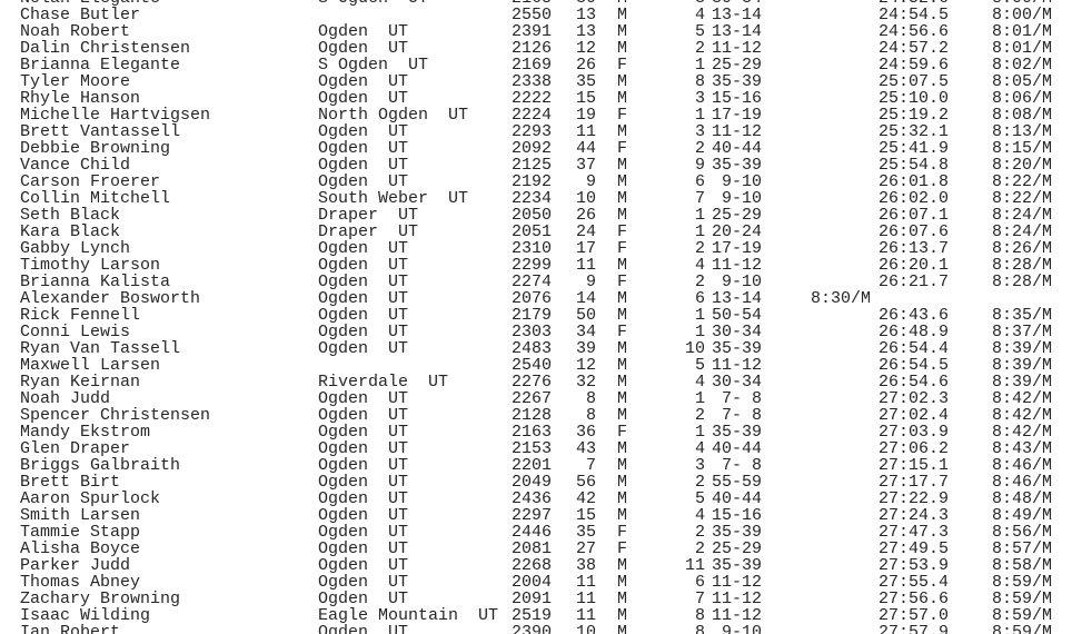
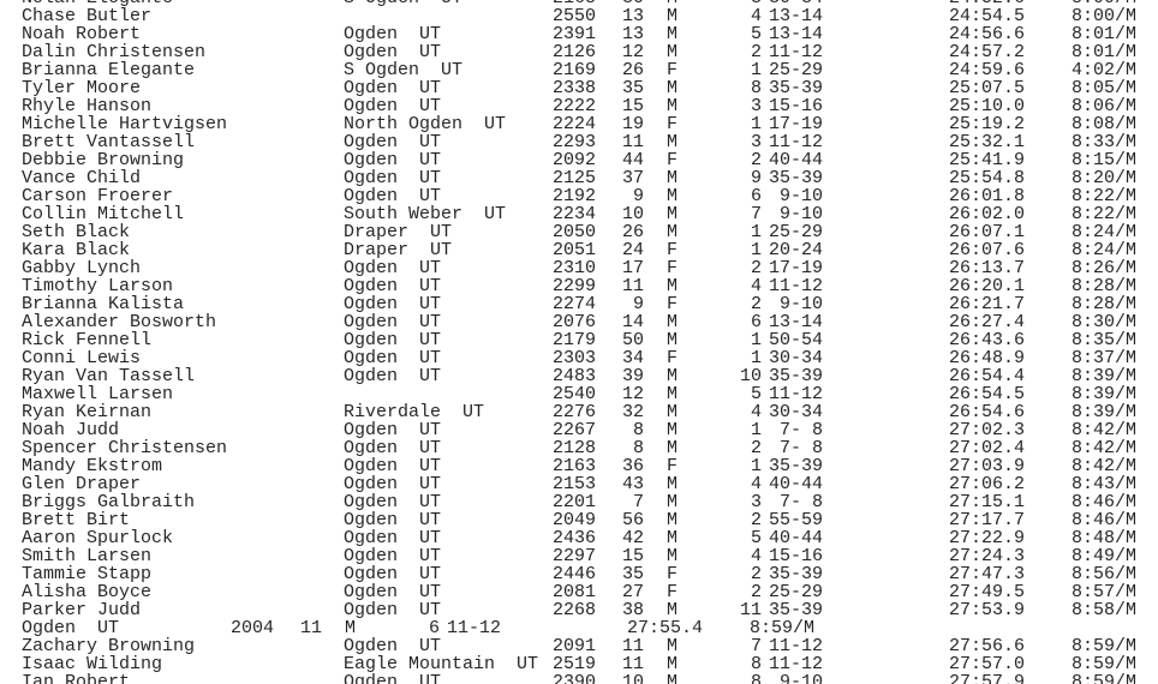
  Chase Butler
  2550
  13
  M
  4
  13-14
  24:54.5
  8:00/M
  Noah Robert
  Ogden UT
  2391
  13
  M
  5
  13-14
  24:56.6
  8:01/M
  Dalin Christensen
  Ogden UT
  2126
  12
  M
  2
  11-12
  24:57.2
  8:01/M
  Brianna Elegante
  S Ogden UT
  2169
  26
  F
  1
  25-29
  24:59.6
- 8:02/M
+ 4:02/M
  Tyler Moore
  Ogden UT
  2338
  35
  M
  8
  35-39
  25:07.5
  8:05/M
  Rhyle Hanson
  Ogden UT
  2222
  15
  M
  3
  15-16
  25:10.0
  8:06/M
  Michelle Hartvigsen
  North Ogden UT
  2224
  19
  F
  1
  17-19
  25:19.2
  8:08/M
  Brett Vantassell
  Ogden UT
  2293
  11
  M
  3
  11-12
  25:32.1
- 8:13/M
+ 8:33/M
  Debbie Browning
  Ogden UT
  2092
  44
  F
  2
  40-44
  25:41.9
  8:15/M
  Vance Child
  Ogden UT
  2125
  37
  M
  9
  35-39
  25:54.8
  8:20/M
  Carson Froerer
  Ogden UT
  2192
  9
  M
  6
  9-10
  26:01.8
  8:22/M
  Collin Mitchell
  South Weber UT
  2234
  10
  M
  7
  9-10
  26:02.0
  8:22/M
  Seth Black
  Draper UT
  2050
  26
  M
  1
  25-29
  26:07.1
  8:24/M
  Kara Black
  Draper UT
  2051
  24
  F
  1
  20-24
  26:07.6
  8:24/M
  Gabby Lynch
  Ogden UT
  2310
  17
  F
  2
  17-19
  26:13.7
  8:26/M
  Timothy Larson
  Ogden UT
  2299
  11
  M
  4
  11-12
  26:20.1
  8:28/M
  Brianna Kalista
  Ogden UT
  2274
  9
  F
  2
  9-10
  26:21.7
  8:28/M
  Alexander Bosworth
  Ogden UT
  2076
  14
  M
  6
  13-14
+ 26:27.4
  8:30/M
  Rick Fennell
  Ogden UT
  2179
  50
  M
  1
  50-54
  26:43.6
  8:35/M
  Conni Lewis
  Ogden UT
  2303
  34
  F
  1
  30-34
  26:48.9
  8:37/M
  Ryan Van Tassell
  Ogden UT
  2483
  39
  M
  10
  35-39
  26:54.4
  8:39/M
  Maxwell Larsen
  2540
  12
  M
  5
  11-12
  26:54.5
  8:39/M
  Ryan Keirnan
  Riverdale UT
  2276
  32
  M
  4
  30-34
  26:54.6
  8:39/M
  Noah Judd
  Ogden UT
  2267
  8
  M
  1
  7- 8
  27:02.3
  8:42/M
  Spencer Christensen
  Ogden UT
  2128
  8
  M
  2
  7- 8
  27:02.4
  8:42/M
  Mandy Ekstrom
  Ogden UT
  2163
  36
  F
  1
  35-39
  27:03.9
  8:42/M
  Glen Draper
  Ogden UT
  2153
  43
  M
  4
  40-44
  27:06.2
  8:43/M
  Briggs Galbraith
  Ogden UT
  2201
  7
  M
  3
  7- 8
  27:15.1
  8:46/M
  Brett Birt
  Ogden UT
  2049
  56
  M
  2
  55-59
  27:17.7
  8:46/M
  Aaron Spurlock
  Ogden UT
  2436
  42
  M
  5
  40-44
  27:22.9
  8:48/M
  Smith Larsen
  Ogden UT
  2297
  15
  M
  4
  15-16
  27:24.3
  8:49/M
  Tammie Stapp
  Ogden UT
  2446
  35
  F
  2
  35-39
  27:47.3
  8:56/M
  Alisha Boyce
  Ogden UT
  2081
  27
  F
  2
  25-29
  27:49.5
  8:57/M
  Parker Judd
  Ogden UT
  2268
  38
  M
  11
  35-39
  27:53.9
  8:58/M
- Thomas Abney
  Ogden UT
  2004
  11
  M
  6
  11-12
  27:55.4
  8:59/M
  Zachary Browning
  Ogden UT
  2091
  11
  M
  7
  11-12
  27:56.6
  8:59/M
  Isaac Wilding
  Eagle Mountain UT
  2519
  11
  M
  8
  11-12
  27:57.0
  8:59/M
  Ian Robert
  Ogden UT
  2390
  10
  M
  8
  9-10
  27:57.9
  8:59/M
